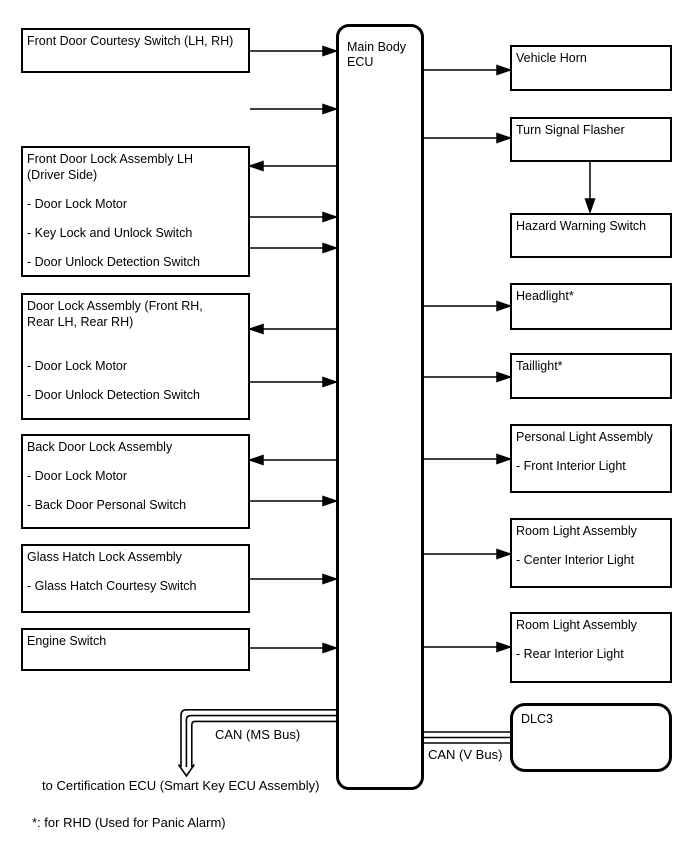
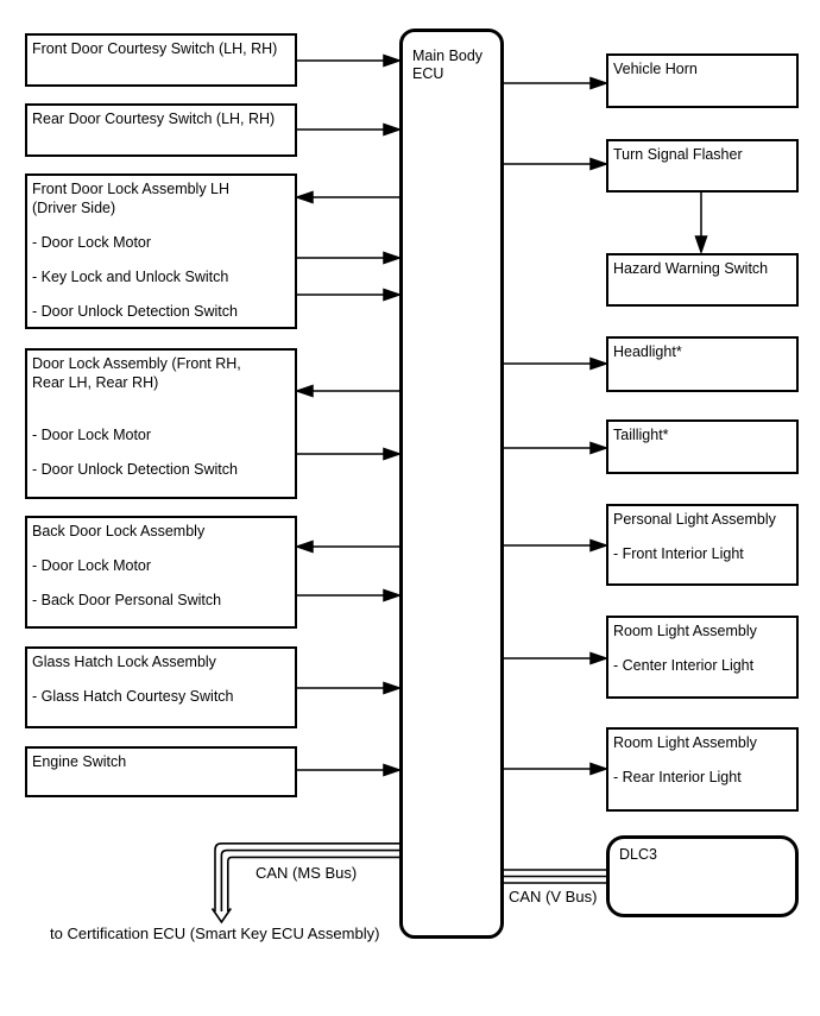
  Main Body ECU
  Front Door Courtesy Switch (LH, RH)
+ Rear Door Courtesy Switch (LH, RH)
  Front Door Lock Assembly LH
  (Driver Side)
  - Door Lock Motor
  - Key Lock and Unlock Switch
  - Door Unlock Detection Switch
  Door Lock Assembly (Front RH,
  Rear LH, Rear RH)
  - Door Lock Motor
  - Door Unlock Detection Switch
  Back Door Lock Assembly
  - Door Lock Motor
  - Back Door Personal Switch
  Glass Hatch Lock Assembly
  - Glass Hatch Courtesy Switch
  Engine Switch
  Vehicle Horn
  Turn Signal Flasher
  Hazard Warning Switch
  Headlight*
  Taillight*
  Personal Light Assembly
  - Front Interior Light
  Room Light Assembly
  - Center Interior Light
  Room Light Assembly
  - Rear Interior Light
  DLC3
  CAN (MS Bus)
  CAN (V Bus)
  to Certification ECU (Smart Key ECU Assembly)
- *: for RHD (Used for Panic Alarm)
